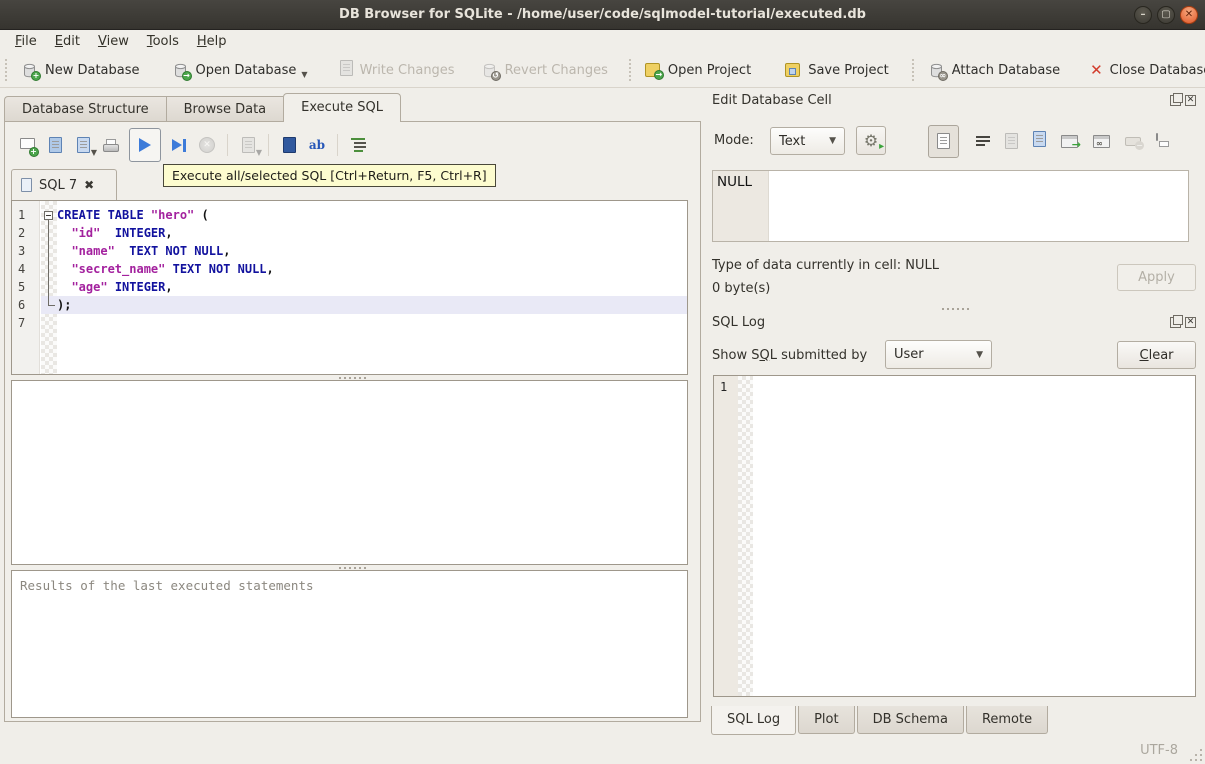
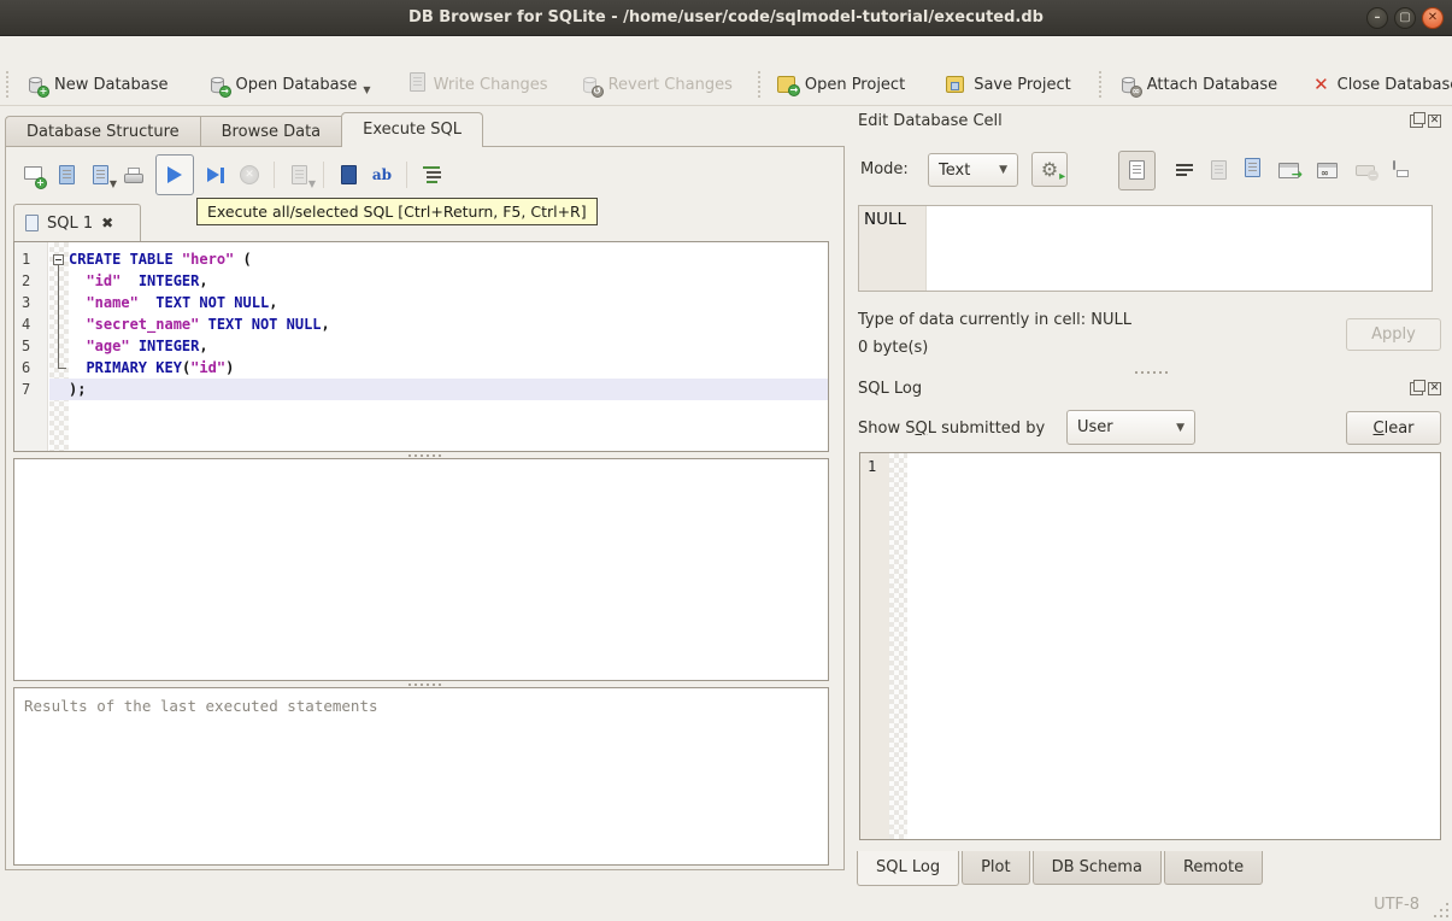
  DB Browser for SQLite - /home/user/code/sqlmodel-tutorial/executed.db
  –
  ▢
  ✕
- File
- Edit
- View
- Tools
- Help
  +
  New Database
  →
  Open Database
  ▼
  Write Changes
  ↺
  Revert Changes
  →
  Open Project
  Save Project
  ∞
  Attach Database
  ✕
  Close Databas
  Database Structure
  Browse Data
  Execute SQL
  +
  ▼
  ✕
  ▼
  ab
  Execute all/selected SQL [Ctrl+Return, F5, Ctrl+R]
- SQL 7
+ SQL 1
  ✖
  1
  2
  3
  4
  5
  6
  7
  CREATE TABLE "hero" (
  "id" INTEGER,
  "name" TEXT NOT NULL,
  "secret_name" TEXT NOT NULL,
  "age" INTEGER,
+ PRIMARY KEY("id")
  );
  Results of the last executed statements
  Edit Database Cell
  ✕
  Mode:
  Text
  ▼
  ⚙
  ▸
  →
  ∞
  NULL
  Type of data currently in cell: NULL
  0 byte(s)
  Apply
  SQL Log
  ✕
  Show SQL submitted by
  User
  ▼
  Clear
  1
  SQL Log
  Plot
  DB Schema
  Remote
  UTF-8
